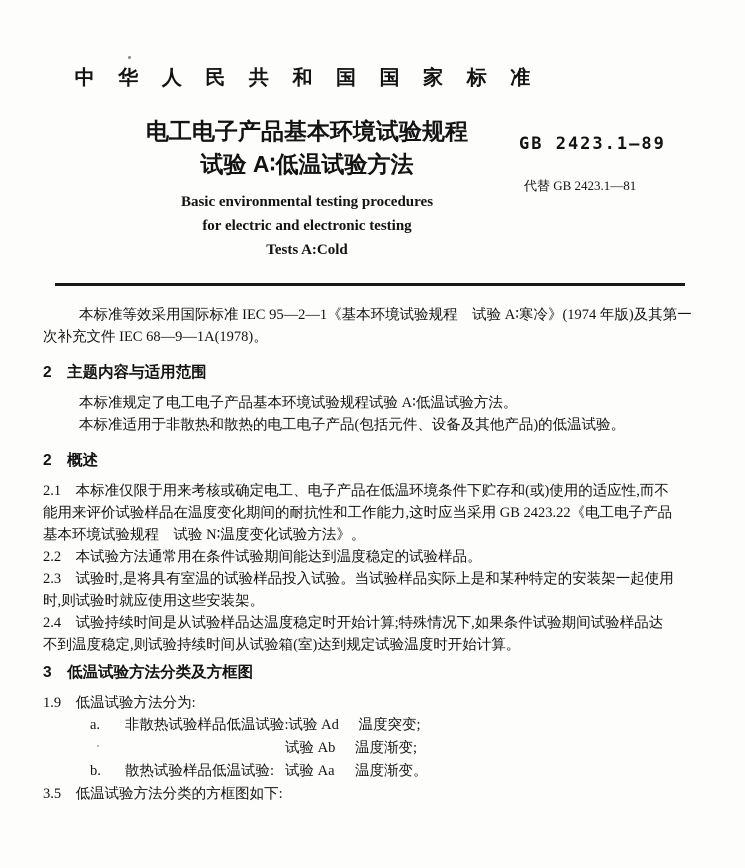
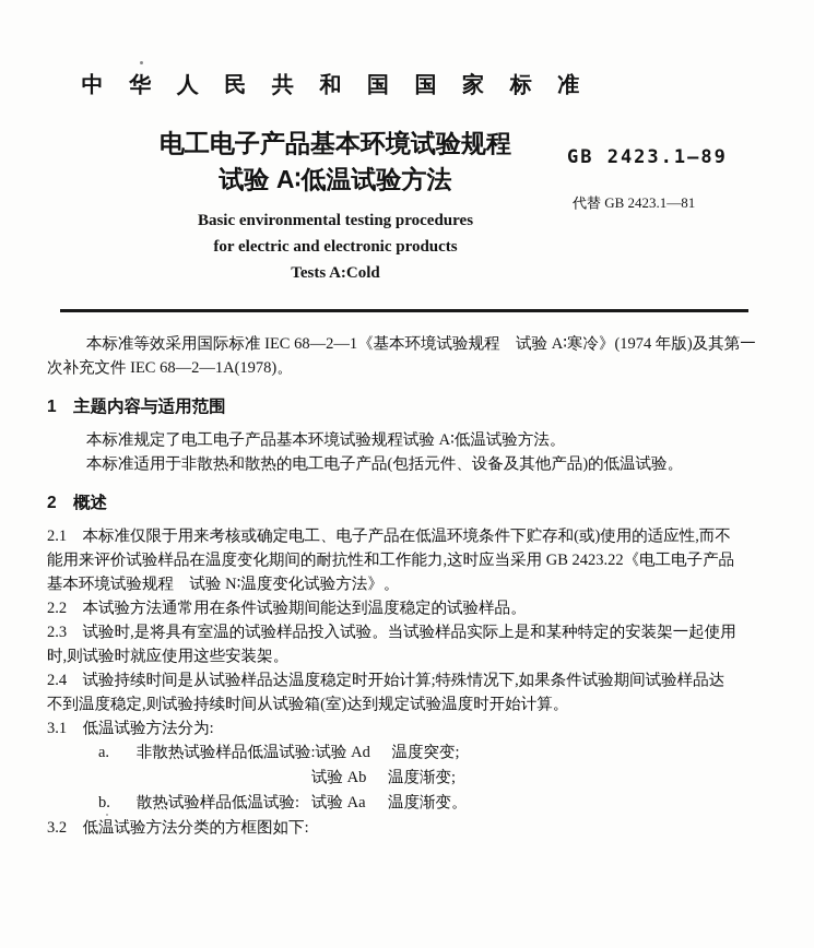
  中 华 人 民 共 和 国 国 家 标 准
  电工电子产品基本环境试验规程
  试验 A∶低温试验方法
  Basic environmental testing procedures
- for electric and electronic testing
+ for electric and electronic products
  Tests A:Cold
  GB 2423.1—89
  代替 GB 2423.1—81
- 本标准等效采用国际标准 IEC 95—2—1《基本环境试验规程 试验 A∶寒冷》(1974 年版)及其第一
+ 本标准等效采用国际标准 IEC 68—2—1《基本环境试验规程 试验 A∶寒冷》(1974 年版)及其第一
- 次补充文件 IEC 68—9—1A(1978)。
+ 次补充文件 IEC 68—2—1A(1978)。
- 2 主题内容与适用范围
+ 1 主题内容与适用范围
  本标准规定了电工电子产品基本环境试验规程试验 A∶低温试验方法。
  本标准适用于非散热和散热的电工电子产品(包括元件、设备及其他产品)的低温试验。
  2 概述
  2.1 本标准仅限于用来考核或确定电工、电子产品在低温环境条件下贮存和(或)使用的适应性,而不
  能用来评价试验样品在温度变化期间的耐抗性和工作能力,这时应当采用 GB 2423.22《电工电子产品
  基本环境试验规程 试验 N∶温度变化试验方法》。
  2.2 本试验方法通常用在条件试验期间能达到温度稳定的试验样品。
  2.3 试验时,是将具有室温的试验样品投入试验。当试验样品实际上是和某种特定的安装架一起使用
  时,则试验时就应使用这些安装架。
  2.4 试验持续时间是从试验样品达温度稳定时开始计算;特殊情况下,如果条件试验期间试验样品达
  不到温度稳定,则试验持续时间从试验箱(室)达到规定试验温度时开始计算。
- 3 低温试验方法分类及方框图
- 1.9 低温试验方法分为:
+ 3.1 低温试验方法分为:
  a.
  非散热试验样品低温试验:
  试验 Ad
  温度突变;
  试验 Ab
  温度渐变;
  b.
  散热试验样品低温试验:
  试验 Aa
  温度渐变。
- 3.5 低温试验方法分类的方框图如下:
+ 3.2 低温试验方法分类的方框图如下:
